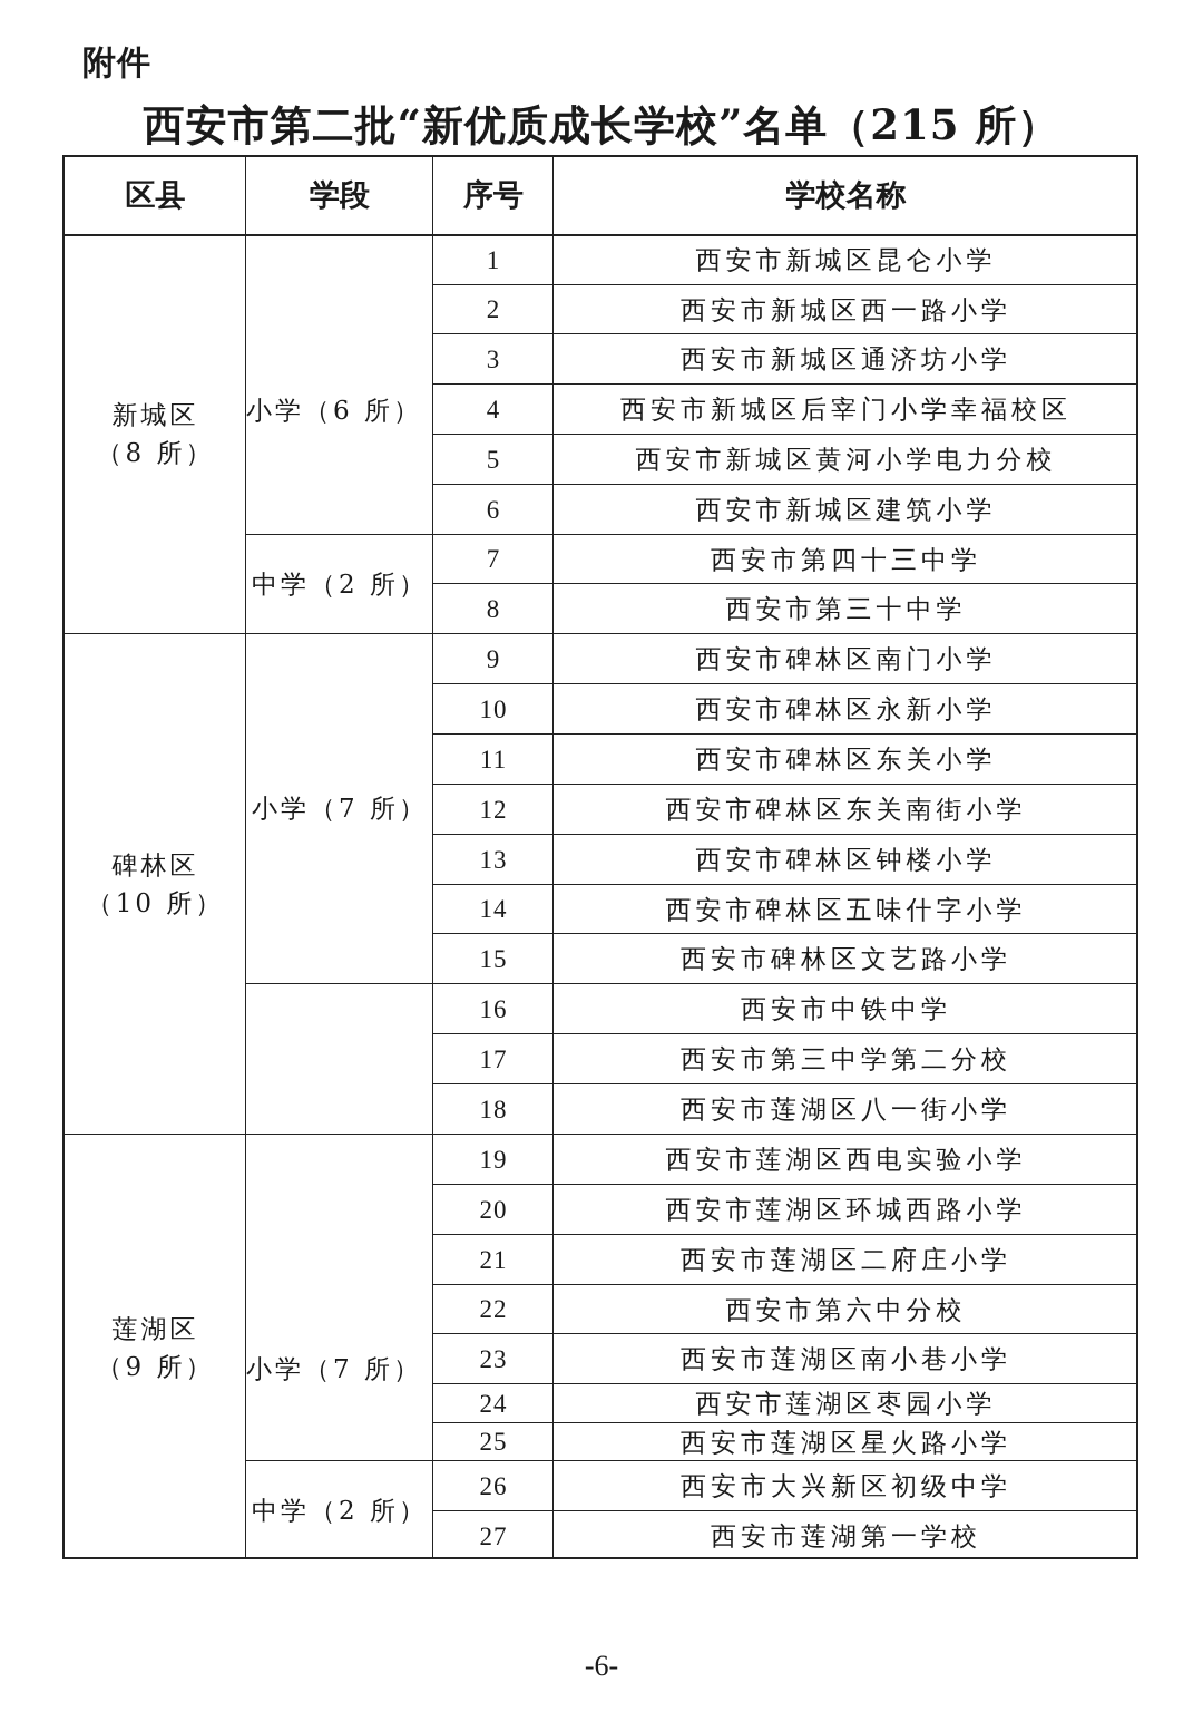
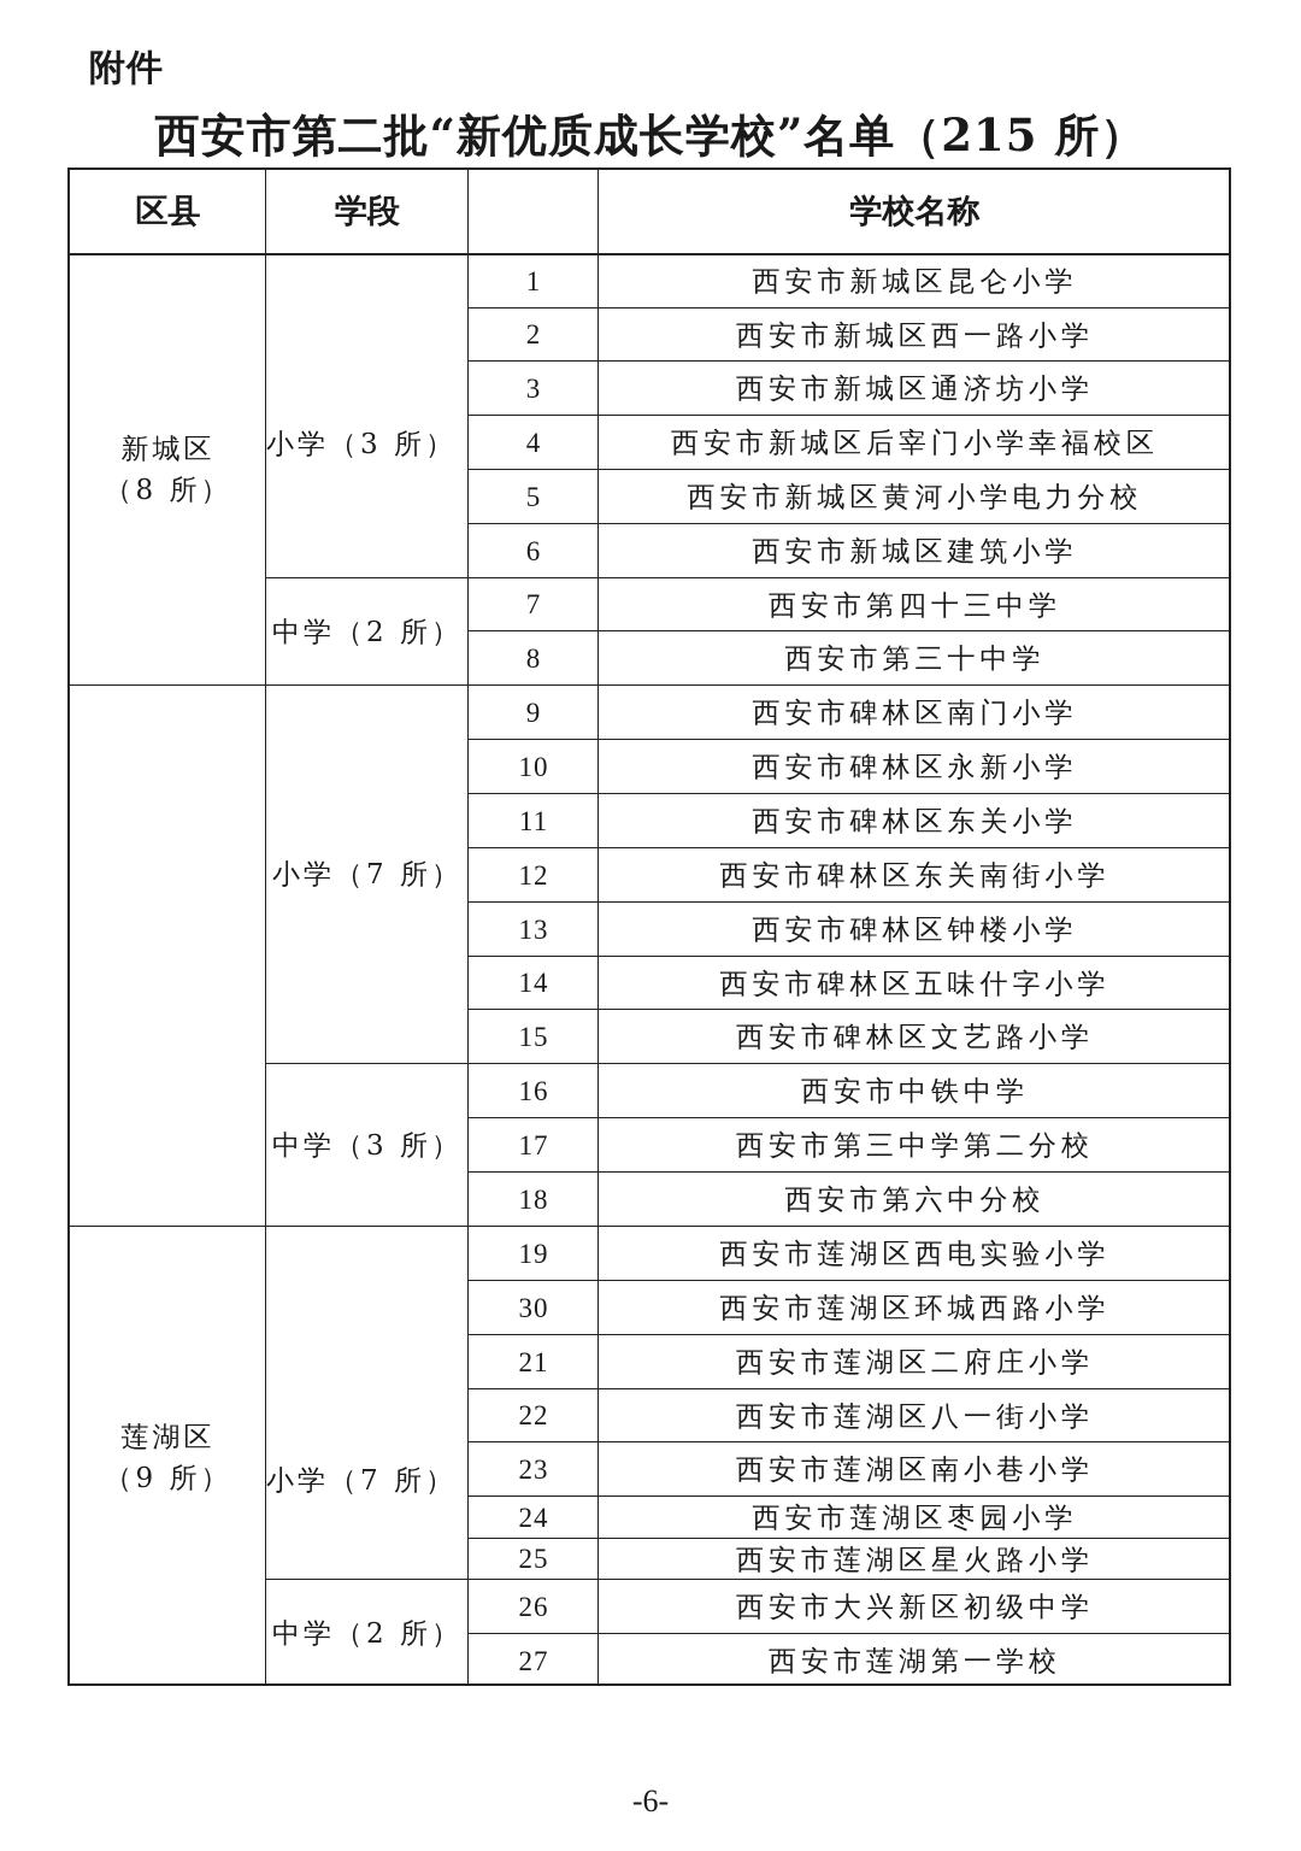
  附件
  西安市第二批“新优质成长学校”名单（215 所）
  区县
  学段
- 序号
  学校名称
  新城区
  （8 所）
- 碑林区
- （10 所）
  莲湖区
  （9 所）
- 小学（6 所）
+ 小学（3 所）
  中学（2 所）
  小学（7 所）
+ 中学（3 所）
  小学（7 所）
  中学（2 所）
  1
  西安市新城区昆仑小学
  2
  西安市新城区西一路小学
  3
  西安市新城区通济坊小学
  4
  西安市新城区后宰门小学幸福校区
  5
  西安市新城区黄河小学电力分校
  6
  西安市新城区建筑小学
  7
  西安市第四十三中学
  8
  西安市第三十中学
  9
  西安市碑林区南门小学
  10
  西安市碑林区永新小学
  11
  西安市碑林区东关小学
  12
  西安市碑林区东关南街小学
  13
  西安市碑林区钟楼小学
  14
  西安市碑林区五味什字小学
  15
  西安市碑林区文艺路小学
  16
  西安市中铁中学
  17
  西安市第三中学第二分校
  18
- 西安市莲湖区八一街小学
+ 西安市第六中分校
  19
  西安市莲湖区西电实验小学
- 20
+ 30
  西安市莲湖区环城西路小学
  21
  西安市莲湖区二府庄小学
  22
- 西安市第六中分校
+ 西安市莲湖区八一街小学
  23
  西安市莲湖区南小巷小学
  24
  西安市莲湖区枣园小学
  25
  西安市莲湖区星火路小学
  26
  西安市大兴新区初级中学
  27
  西安市莲湖第一学校
  -6-
